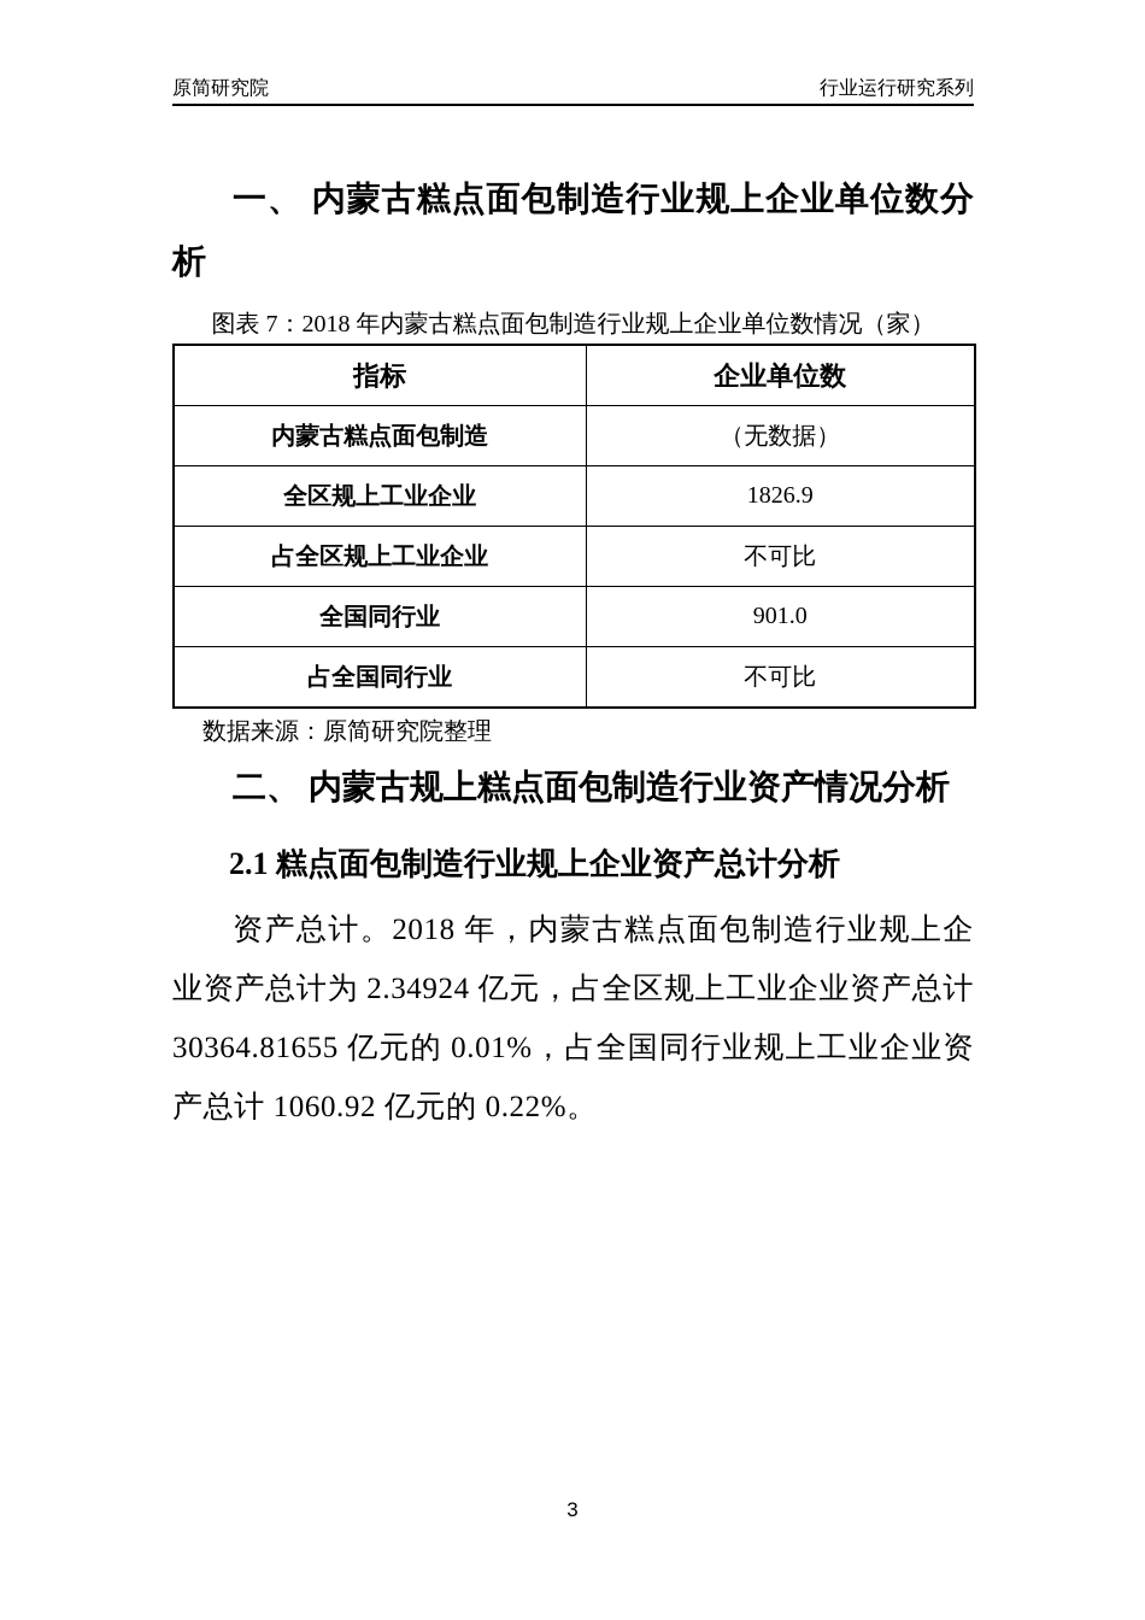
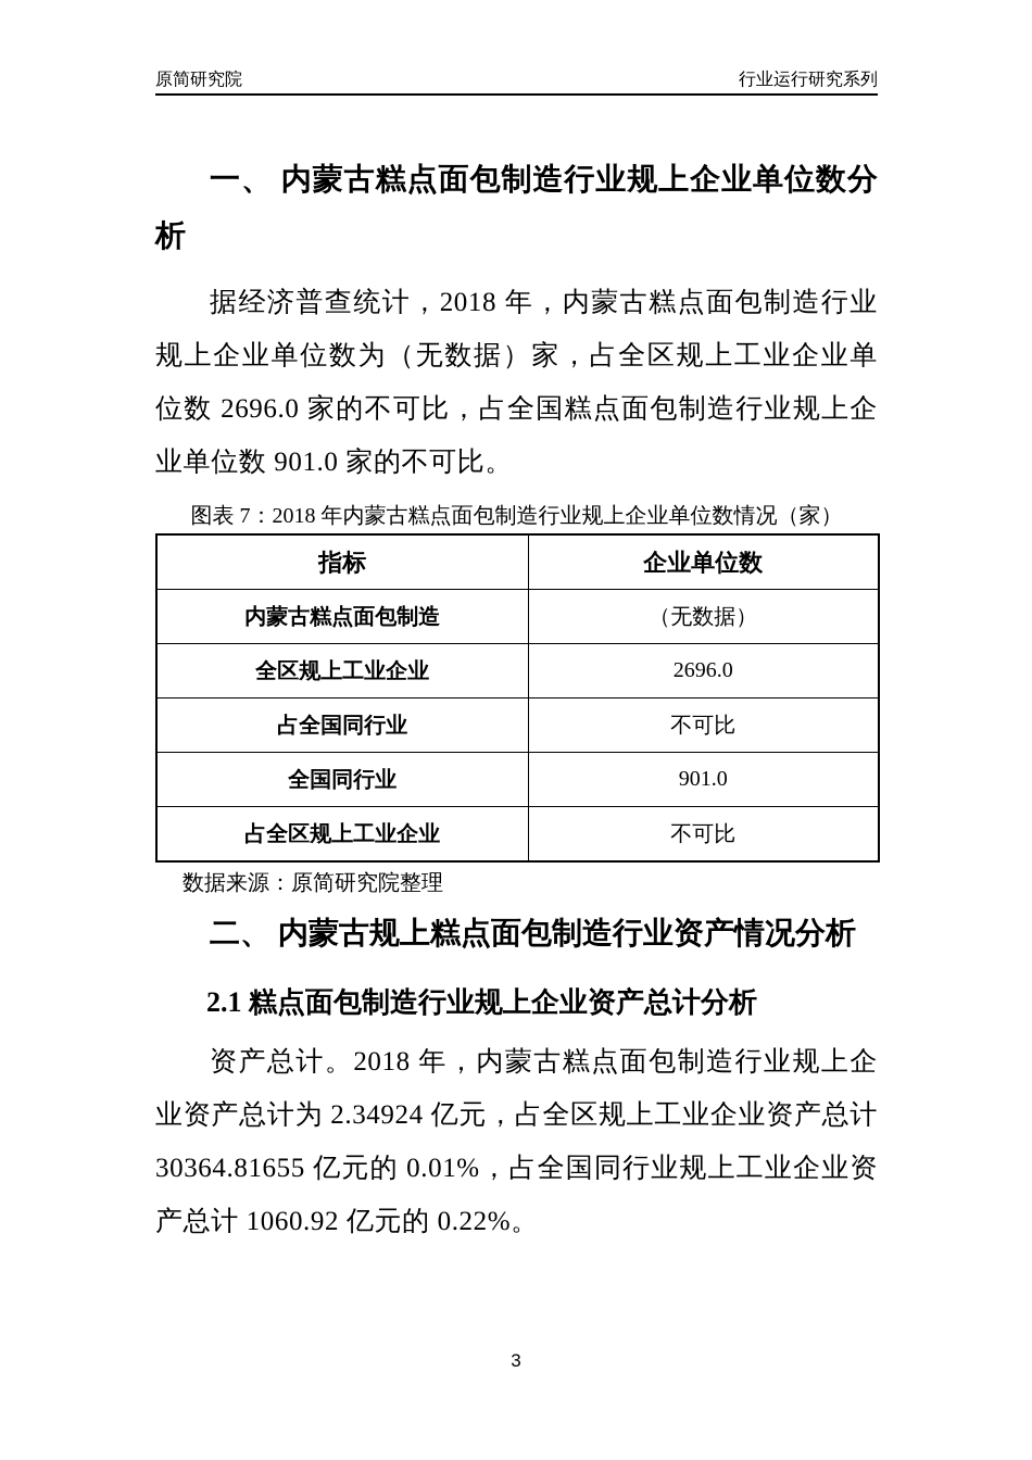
  原简研究院
  行业运行研究系列
  一、 内蒙古糕点面包制造行业规上企业单位数分析
+ 据经济普查统计，2018 年，内蒙古糕点面包制造行业规上企业单位数为（无数据）家，占全区规上工业企业单位数 2696.0 家的不可比，占全国糕点面包制造行业规上企业单位数 901.0 家的不可比。
  图表 7：2018 年内蒙古糕点面包制造行业规上企业单位数情况（家）
  指标	企业单位数
  内蒙古糕点面包制造	（无数据）
- 全区规上工业企业	1826.9
+ 全区规上工业企业	2696.0
- 占全区规上工业企业	不可比
+ 占全国同行业	不可比
  全国同行业	901.0
- 占全国同行业	不可比
+ 占全区规上工业企业	不可比
  数据来源：原简研究院整理
  二、 内蒙古规上糕点面包制造行业资产情况分析
  2.1 糕点面包制造行业规上企业资产总计分析
  资产总计。2018 年，内蒙古糕点面包制造行业规上企业资产总计为 2.34924 亿元，占全区规上工业企业资产总计 30364.81655 亿元的 0.01%，占全国同行业规上工业企业资产总计 1060.92 亿元的 0.22%。
  3
